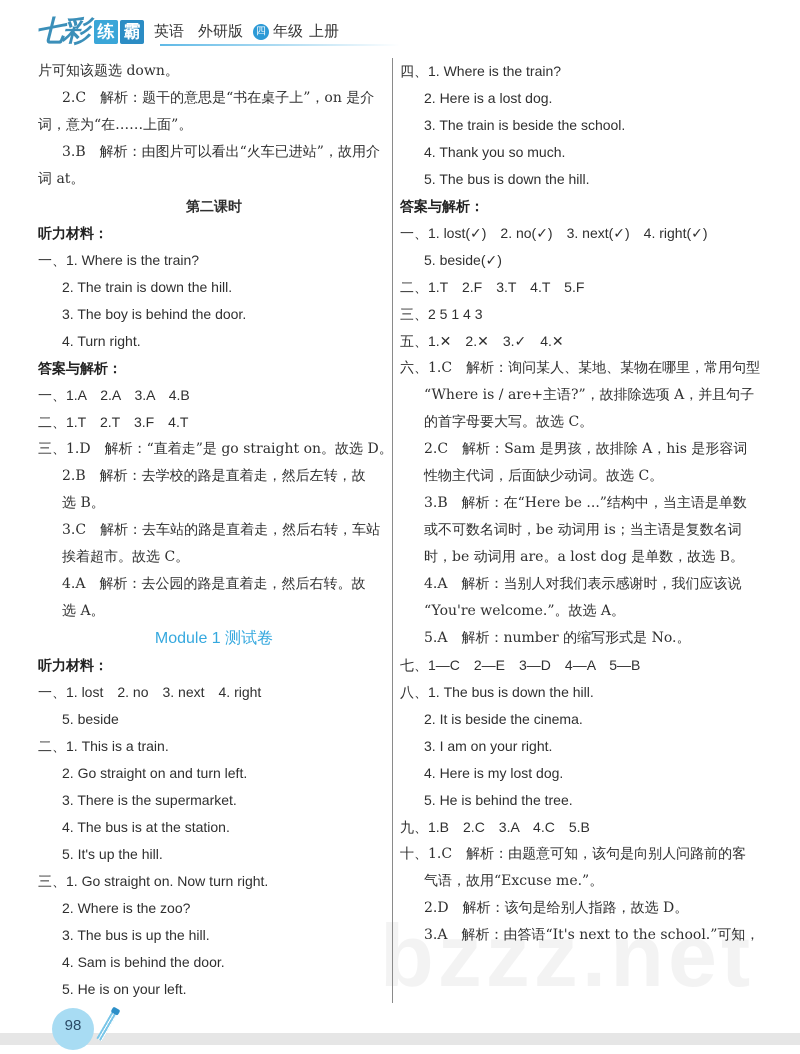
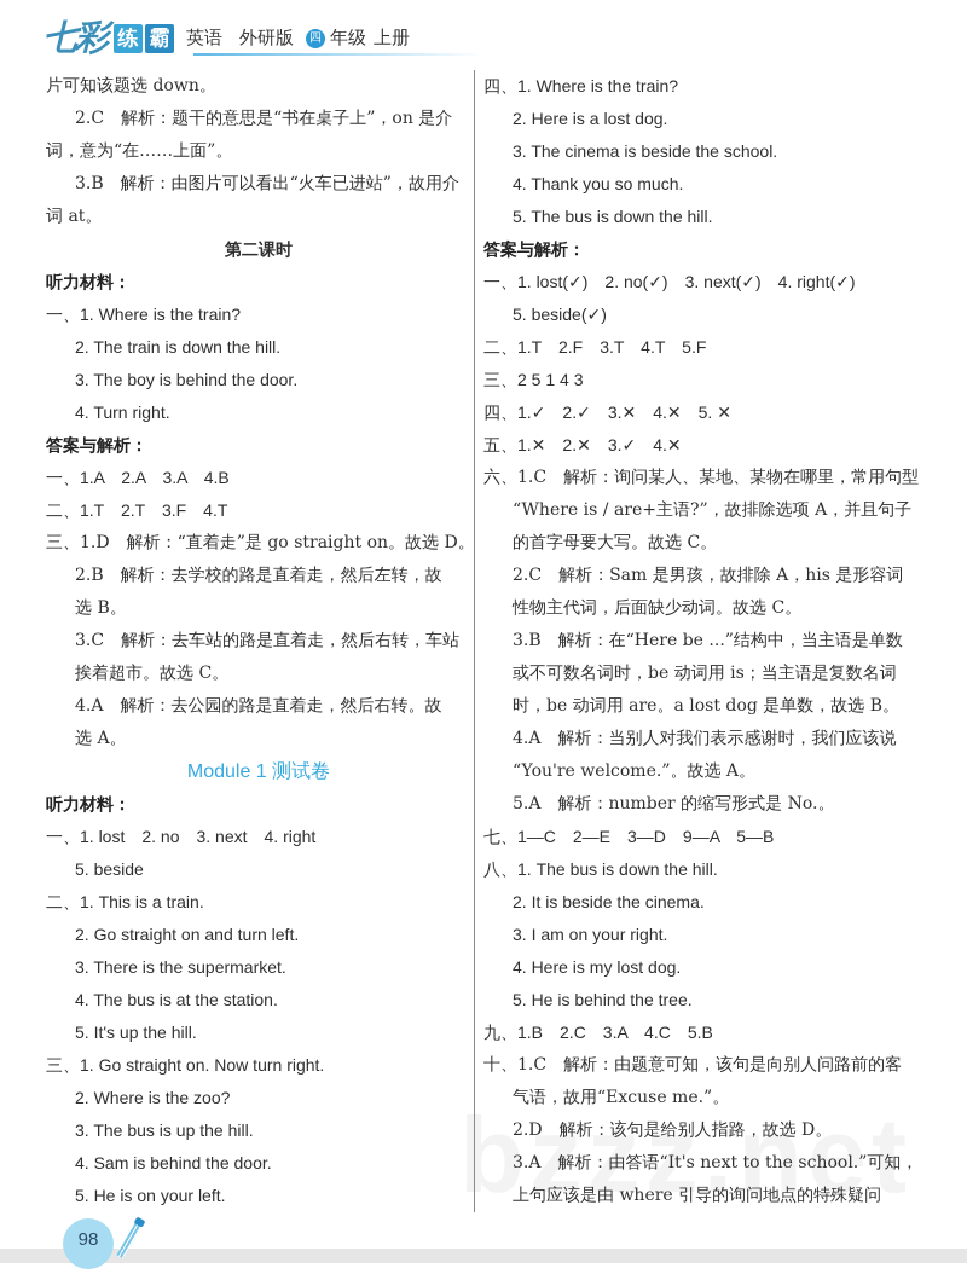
  七彩
  练
  霸
  英语
  外研版
  四
  年级
  上册
  bzzz.net
  片可知该题选 down。
  2.C 解析：题干的意思是“书在桌子上”，on 是介
  词，意为“在……上面”。
  3.B 解析：由图片可以看出“火车已进站”，故用介
  词 at。
  第二课时
  听力材料：
  一、1. Where is the train?
  2. The train is down the hill.
  3. The boy is behind the door.
  4. Turn right.
  答案与解析：
  一、1.A 2.A 3.A 4.B
  二、1.T 2.T 3.F 4.T
  三、1.D 解析：“直着走”是 go straight on。故选 D。
  2.B 解析：去学校的路是直着走，然后左转，故
  选 B。
  3.C 解析：去车站的路是直着走，然后右转，车站
  挨着超市。故选 C。
  4.A 解析：去公园的路是直着走，然后右转。故
  选 A。
  Module 1 测试卷
  听力材料：
  一、1. lost 2. no 3. next 4. right
  5. beside
  二、1. This is a train.
  2. Go straight on and turn left.
  3. There is the supermarket.
  4. The bus is at the station.
  5. It's up the hill.
  三、1. Go straight on. Now turn right.
  2. Where is the zoo?
  3. The bus is up the hill.
  4. Sam is behind the door.
  5. He is on your left.
  四、1. Where is the train?
  2. Here is a lost dog.
- 3. The train is beside the school.
+ 3. The cinema is beside the school.
  4. Thank you so much.
  5. The bus is down the hill.
  答案与解析：
  一、1. lost(✓) 2. no(✓) 3. next(✓) 4. right(✓)
  5. beside(✓)
  二、1.T 2.F 3.T 4.T 5.F
  三、2 5 1 4 3
+ 四、1.✓ 2.✓ 3.✕ 4.✕ 5. ✕
  五、1.✕ 2.✕ 3.✓ 4.✕
  六、1.C 解析：询问某人、某地、某物在哪里，常用句型
  “Where is / are+主语?”，故排除选项 A，并且句子
  的首字母要大写。故选 C。
  2.C 解析：Sam 是男孩，故排除 A，his 是形容词
  性物主代词，后面缺少动词。故选 C。
  3.B 解析：在“Here be ...”结构中，当主语是单数
  或不可数名词时，be 动词用 is；当主语是复数名词
  时，be 动词用 are。a lost dog 是单数，故选 B。
  4.A 解析：当别人对我们表示感谢时，我们应该说
  “You're welcome.”。故选 A。
  5.A 解析：number 的缩写形式是 No.。
- 七、1—C 2—E 3—D 4—A 5—B
+ 七、1—C 2—E 3—D 9—A 5—B
  八、1. The bus is down the hill.
  2. It is beside the cinema.
  3. I am on your right.
  4. Here is my lost dog.
  5. He is behind the tree.
  九、1.B 2.C 3.A 4.C 5.B
  十、1.C 解析：由题意可知，该句是向别人问路前的客
  气语，故用“Excuse me.”。
  2.D 解析：该句是给别人指路，故选 D。
  3.A 解析：由答语“It's next to the school.”可知，
+ 上句应该是由 where 引导的询问地点的特殊疑问
  98
